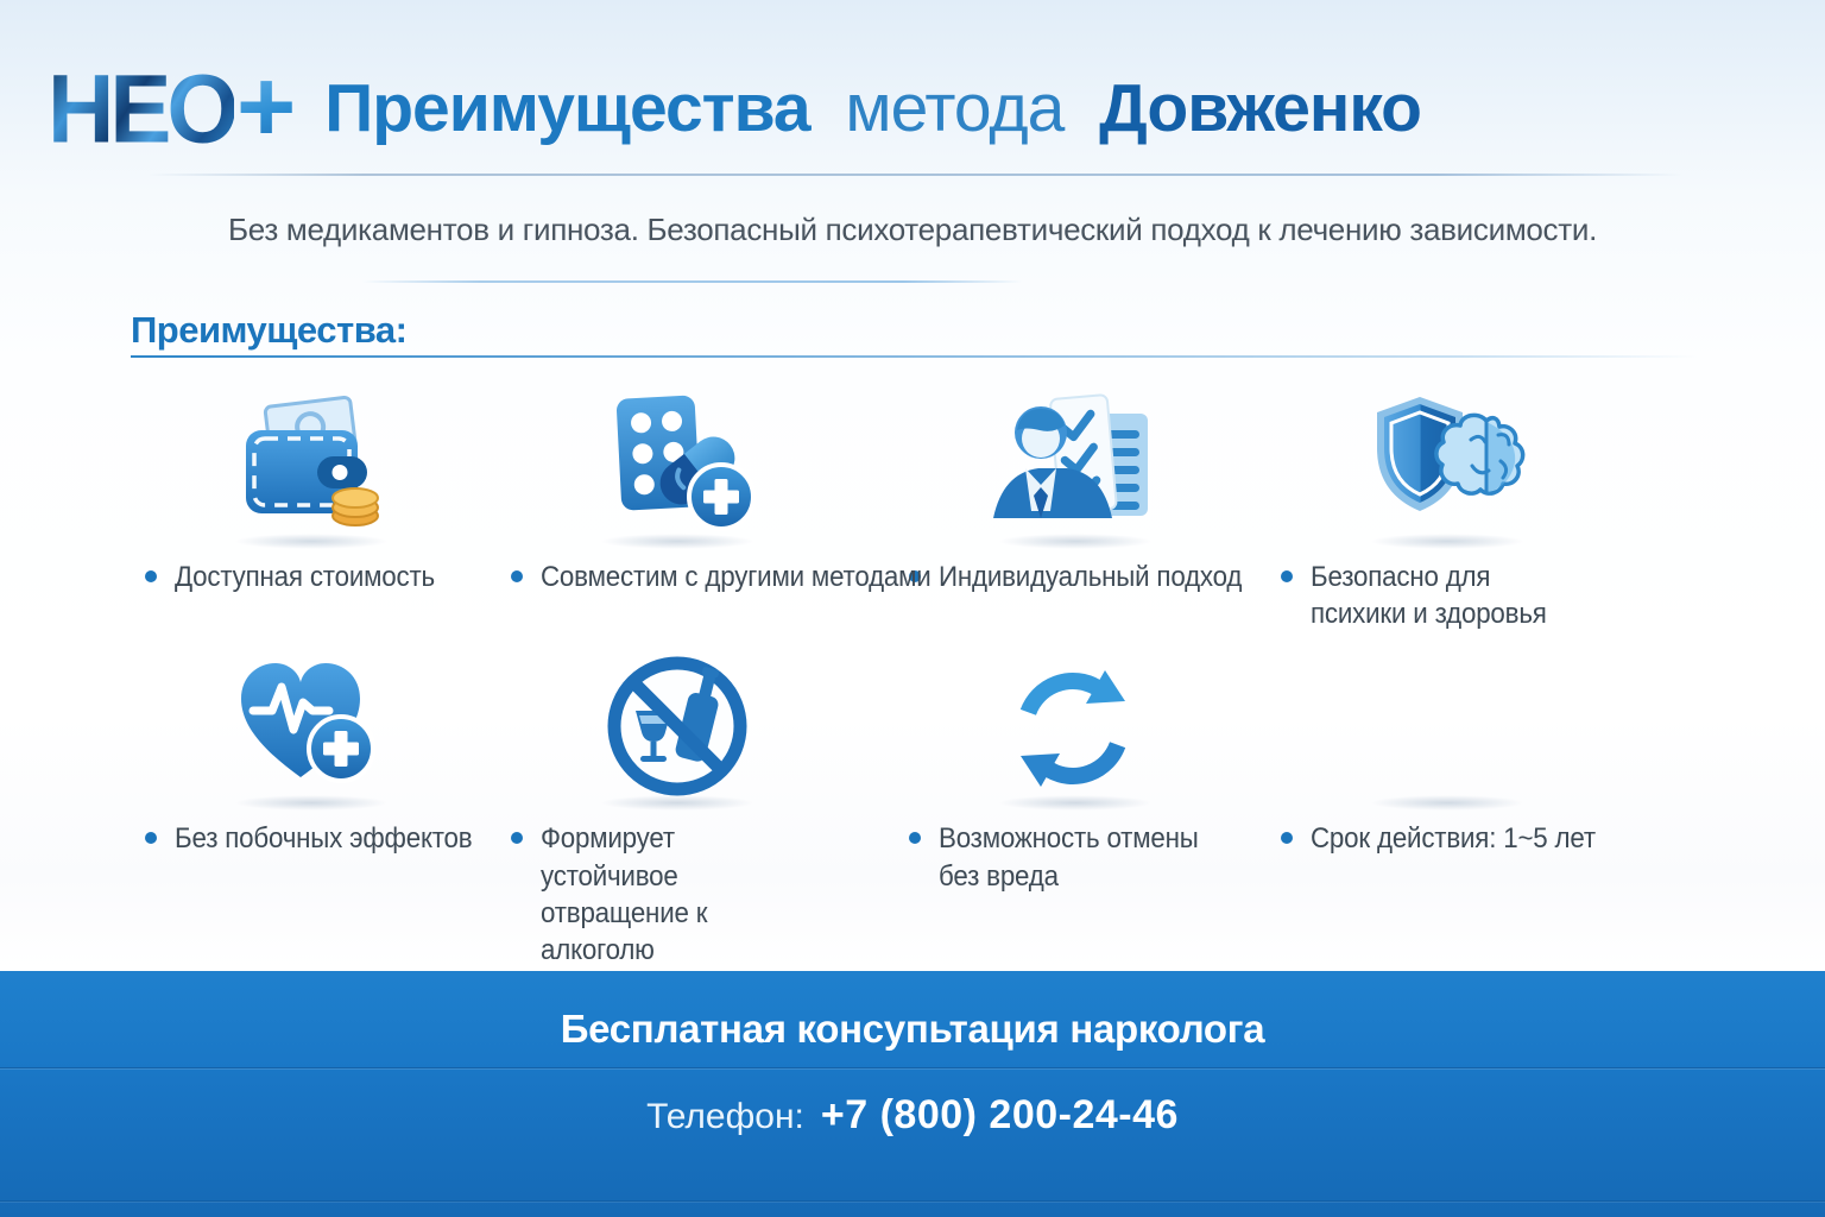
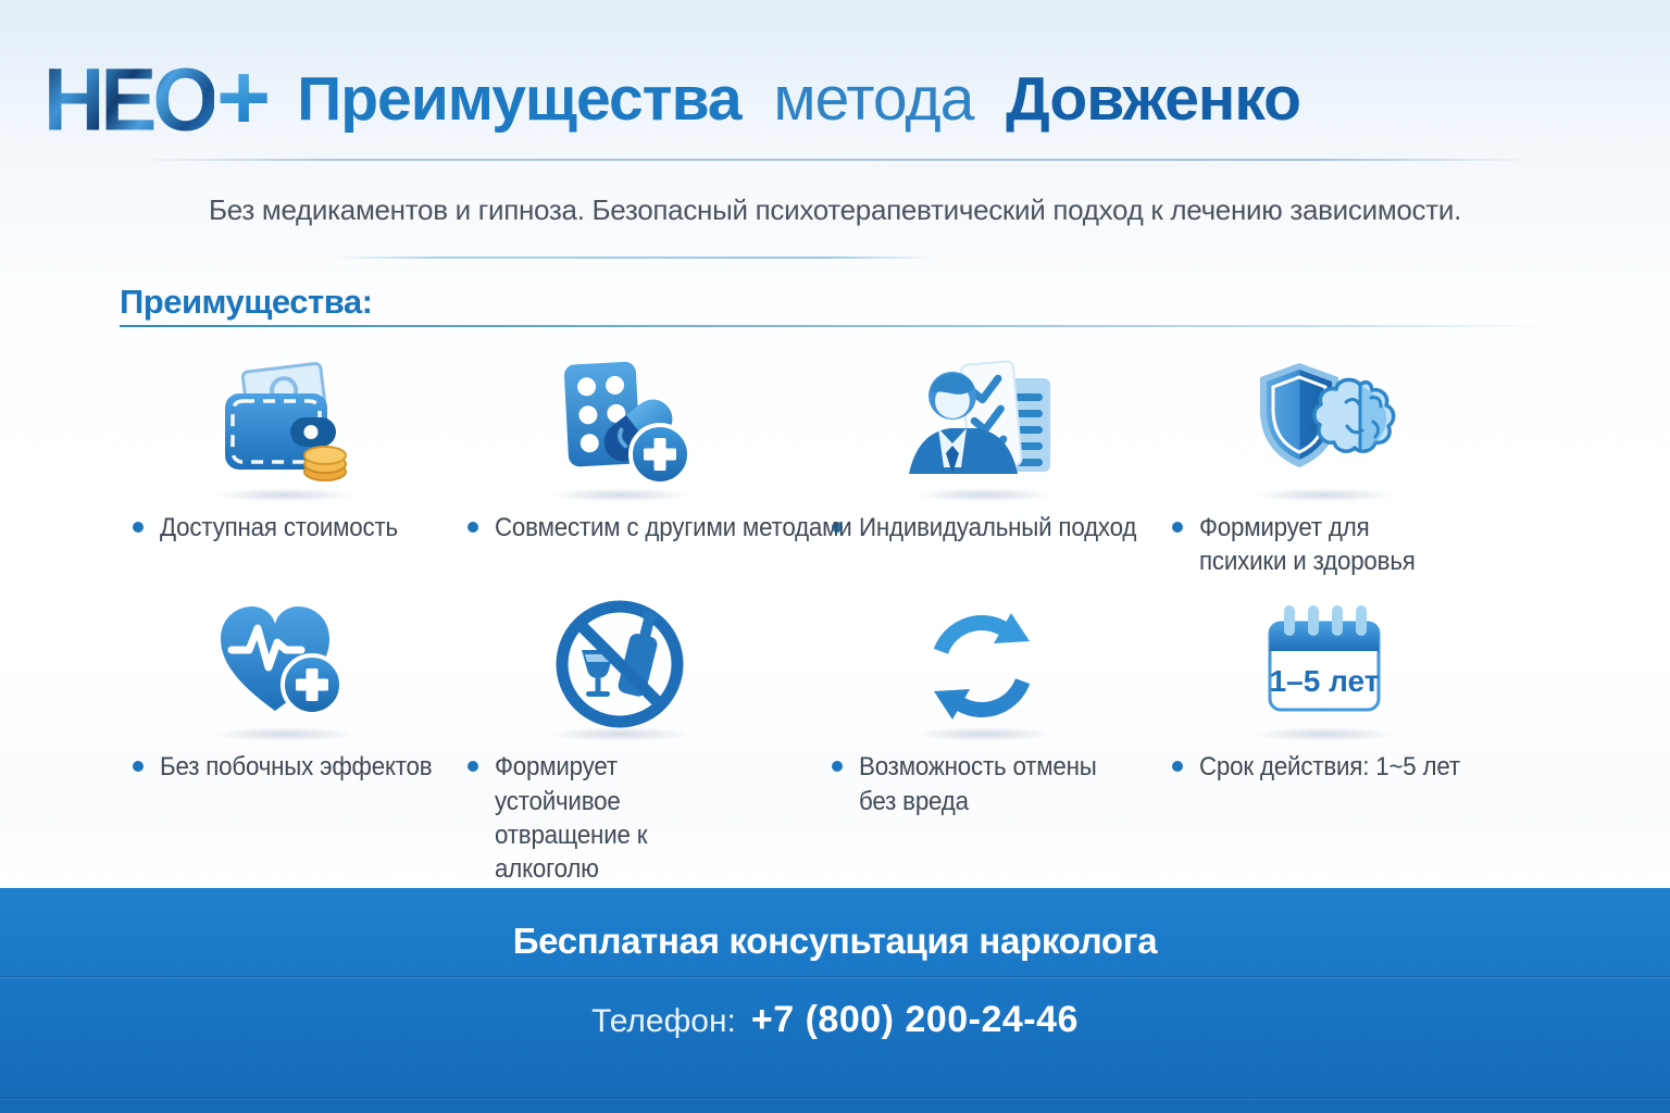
  НЕО
  +
  Преимущества метода Довженко
  Без медикаментов и гипноза. Безопасный психотерапевтический подход к лечению зависимости.
  Преимущества:
  Доступная стоимость
  Совместим с другими методами
  Индивидуальный подход
- Безопасно для психики и здоровья
+ Формирует для психики и здоровья
  Без побочных эффектов
  Формирует устойчивое отвращение к алкоголю
  Возможность отмены без вреда
+ 1–5 лет
  Срок действия: 1~5 лет
  Бесплатная консупьтация нарколога
  Телефон:
  +7 (800) 200-24-46
